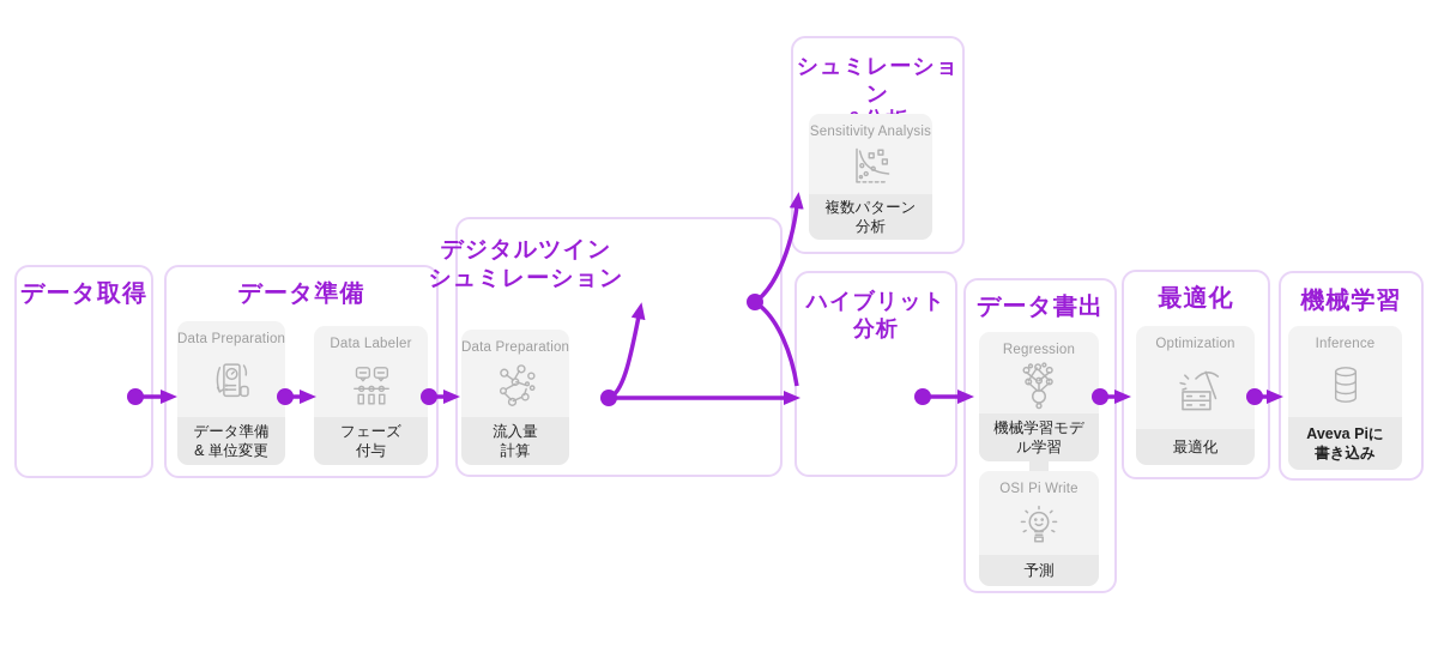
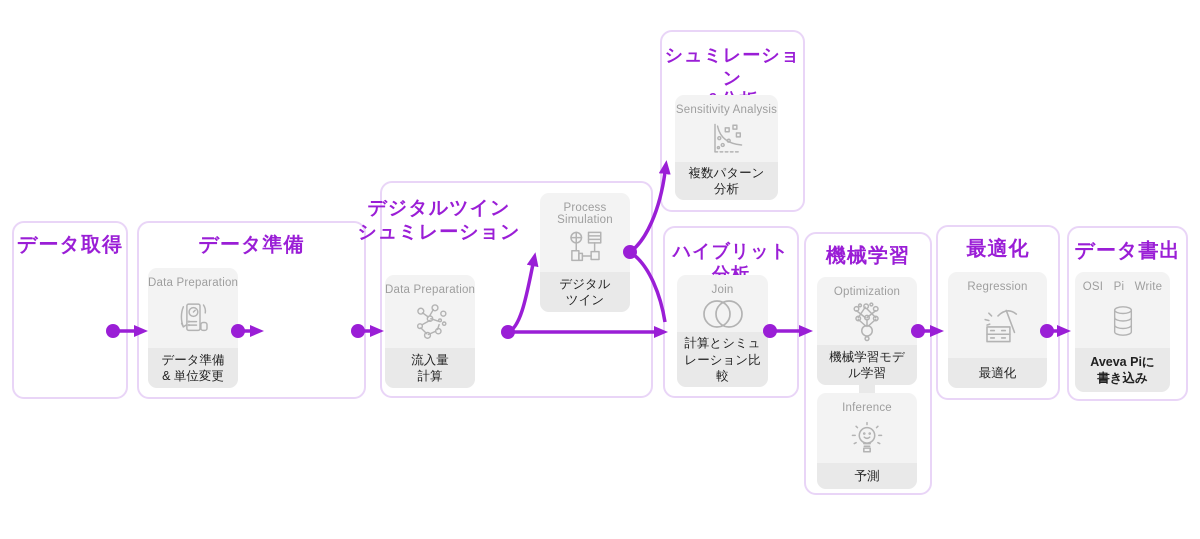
  データ取得
  データ準備
  デジタルツイン
  シュミレーション
  シュミレーション
  ハイブリット分析
- データ書出
+ 機械学習
  最適化
- 機械学習
+ データ書出
  Data Preparation
  データ準備
  & 単位変更
- Data Labeler
- フェーズ
- 付与
  Data Preparation
  流入量
  計算
+ Process
+ Simulation
+ デジタル
+ ツイン
  Sensitivity Analysis
  複数パターン
  分析
+ Join
+ 計算とシミュ
+ レーション比較
- Regression
+ Optimization
  機械学習モデ
  ル学習
- OSI Pi Write
+ Inference
  予測
- Optimization
+ Regression
  最適化
- Inference
+ OSI Pi Write
  Aveva Piに
  書き込み
